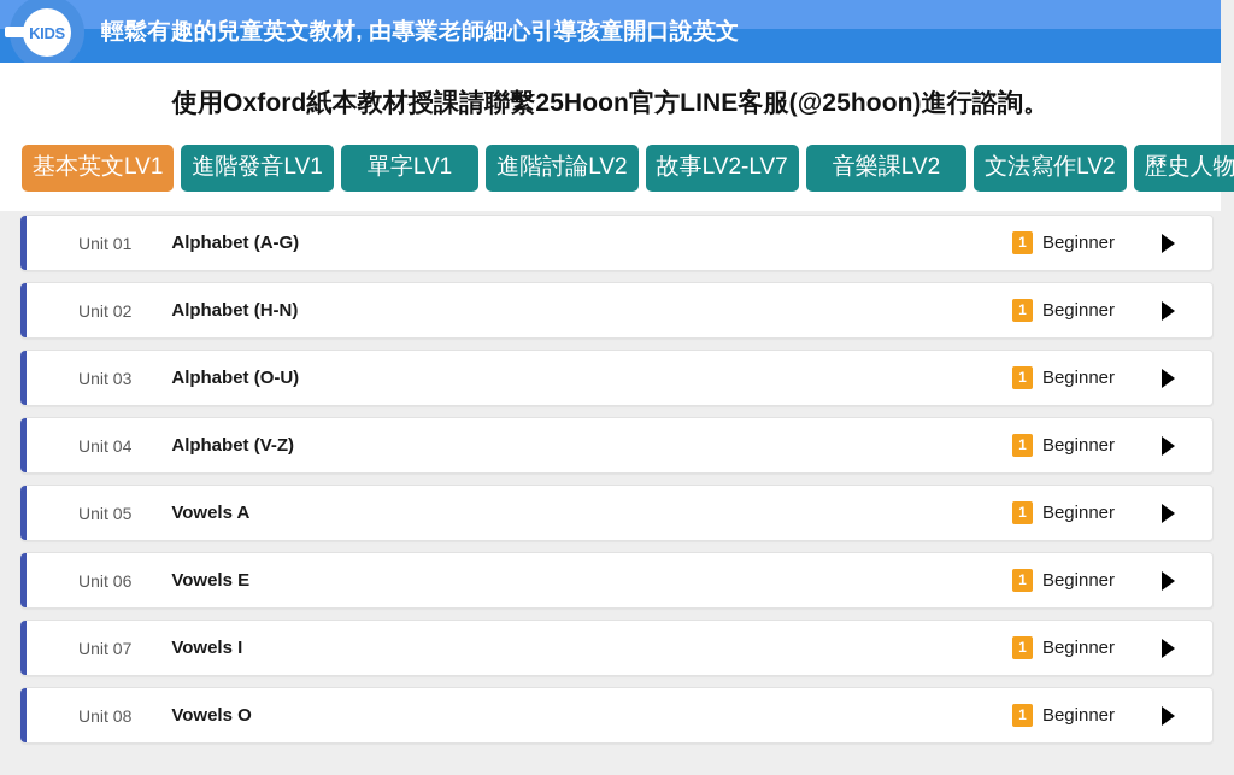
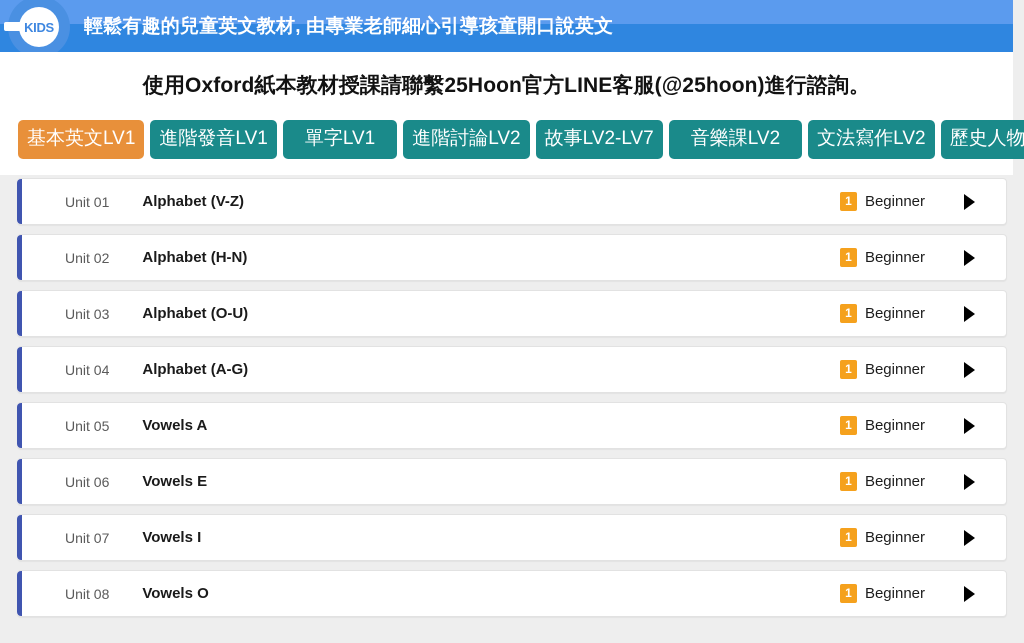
  KIDS
  輕鬆有趣的兒童英文教材, 由專業老師細心引導孩童開口說英文
  使用Oxford紙本教材授課請聯繫25Hoon官方LINE客服(@25hoon)進行諮詢。
  基本英文LV1
  進階發音LV1
  單字LV1
  進階討論LV2
  故事LV2-LV7
  音樂課LV2
  文法寫作LV2
  Unit 01
- Alphabet (A-G)
+ Alphabet (V-Z)
  1
  Beginner
  Unit 02
  Alphabet (H-N)
  1
  Beginner
  Unit 03
  Alphabet (O-U)
  1
  Beginner
  Unit 04
- Alphabet (V-Z)
+ Alphabet (A-G)
  1
  Beginner
  Unit 05
  Vowels A
  1
  Beginner
  Unit 06
  Vowels E
  1
  Beginner
  Unit 07
  Vowels I
  1
  Beginner
  Unit 08
  Vowels O
  1
  Beginner
